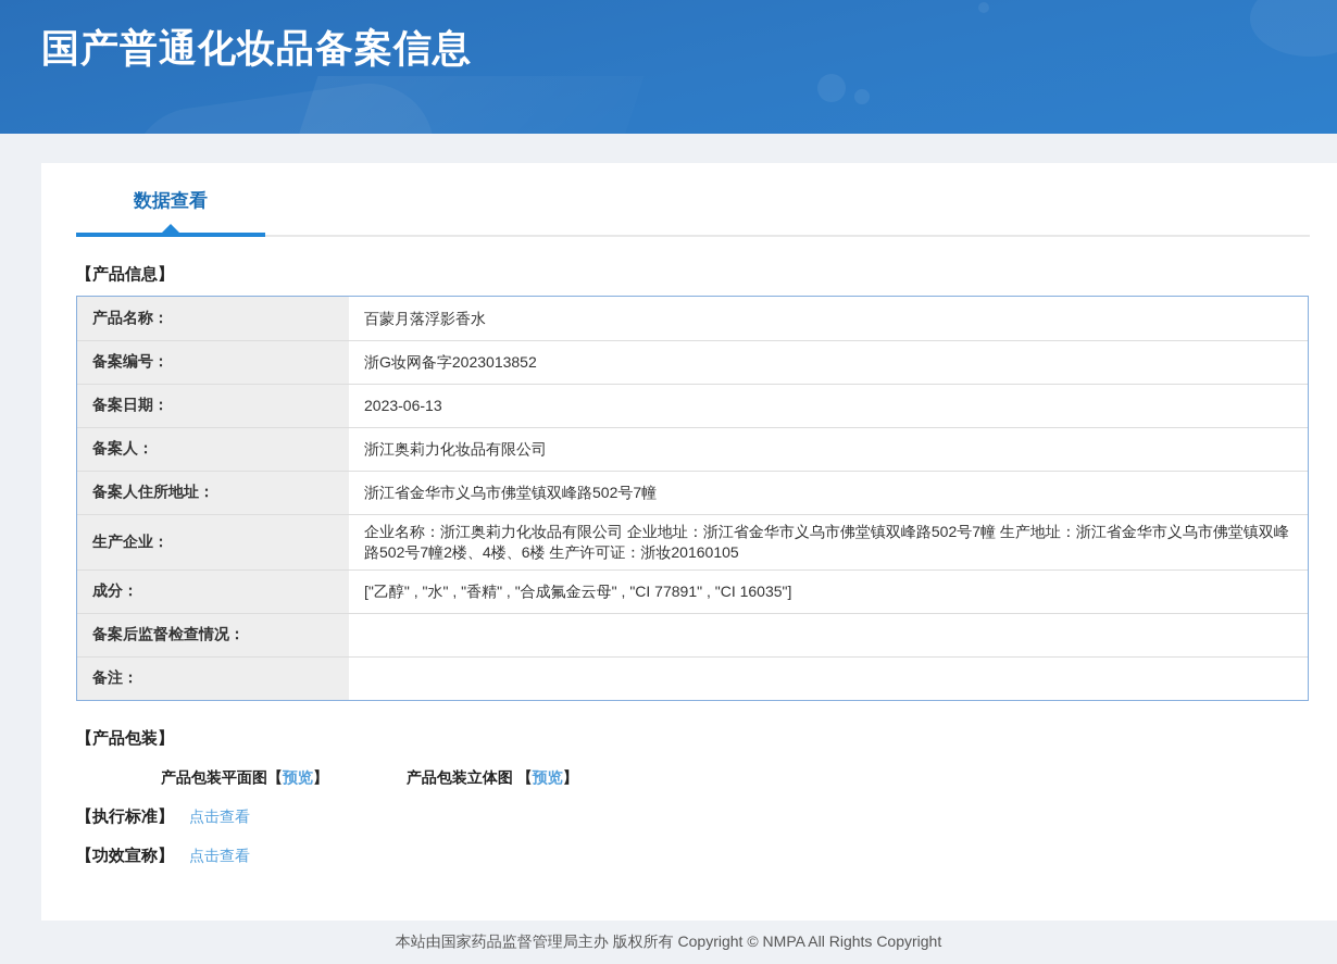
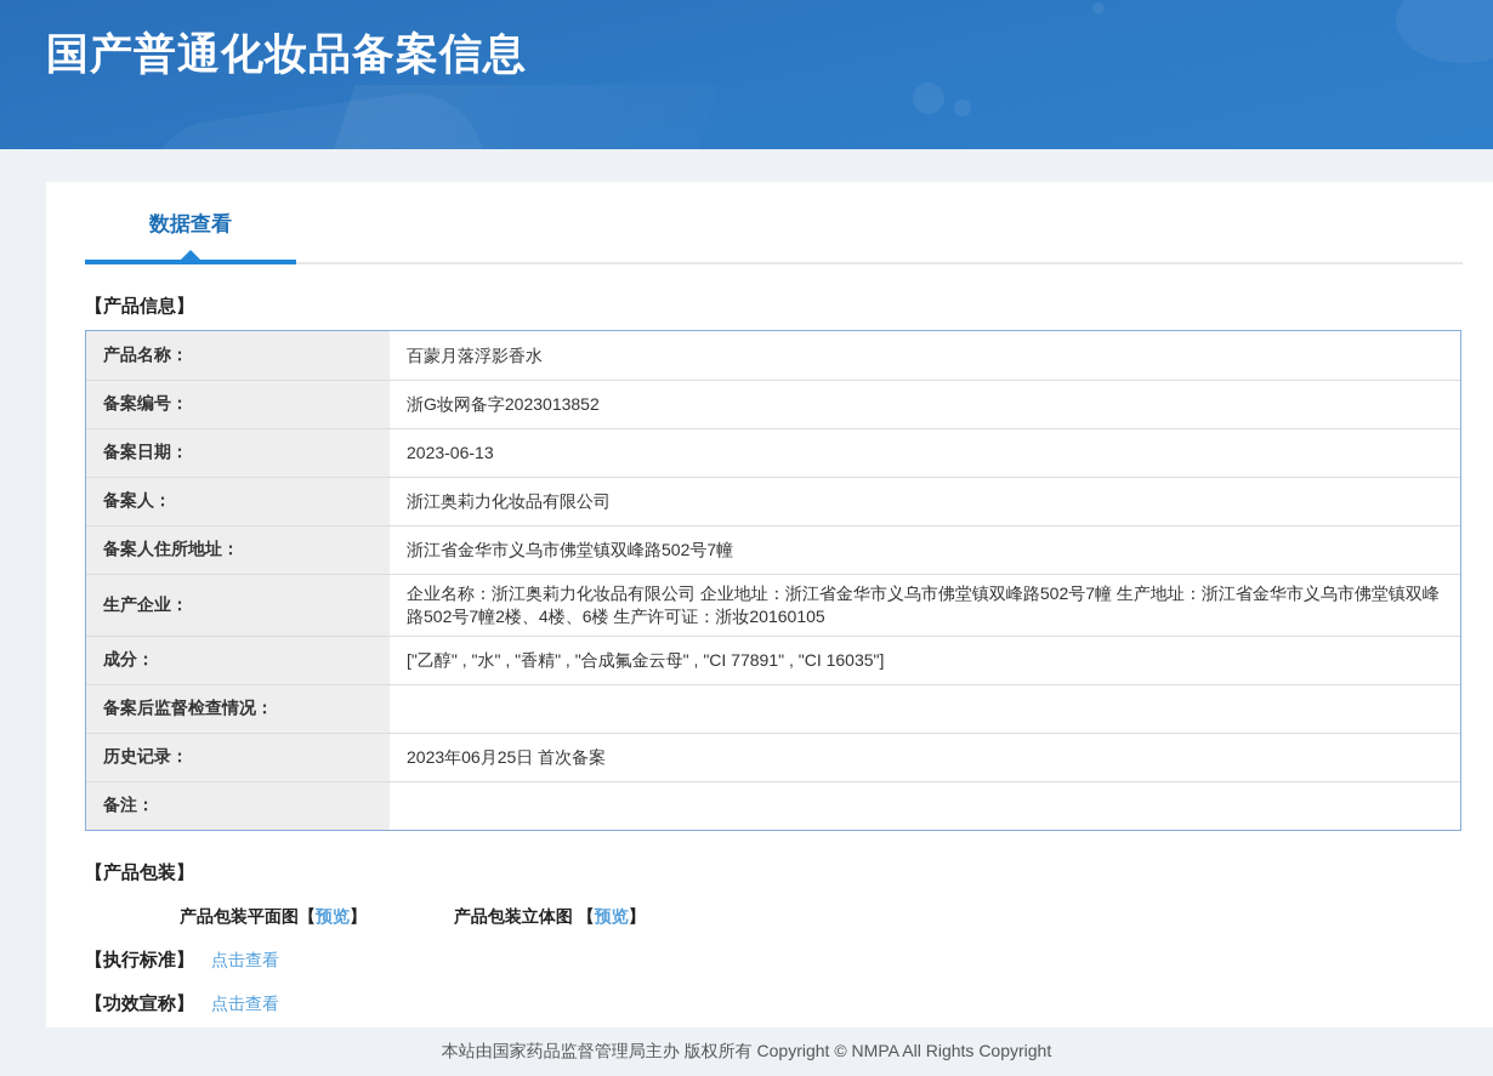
  国产普通化妆品备案信息
  数据查看
  【产品信息】
  产品名称：
  百蒙月落浮影香水
  备案编号：
  浙G妆网备字2023013852
  备案日期：
  2023-06-13
  备案人：
  浙江奥莉力化妆品有限公司
  备案人住所地址：
  浙江省金华市义乌市佛堂镇双峰路502号7幢
  生产企业：
  企业名称：浙江奥莉力化妆品有限公司 企业地址：浙江省金华市义乌市佛堂镇双峰路502号7幢 生产地址：浙江省金华市义乌市佛堂镇双峰路502号7幢2楼、4楼、6楼 生产许可证：浙妆20160105
  成分：
  ["乙醇" , "水" , "香精" , "合成氟金云母" , "CI 77891" , "CI 16035"]
  备案后监督检查情况：
+ 历史记录：
+ 2023年06月25日 首次备案
  备注：
  【产品包装】
  产品包装平面图【预览】 产品包装立体图 【预览】
  【执行标准】
  点击查看
  【功效宣称】
  点击查看
  本站由国家药品监督管理局主办 版权所有 Copyright © NMPA All Rights Copyright
